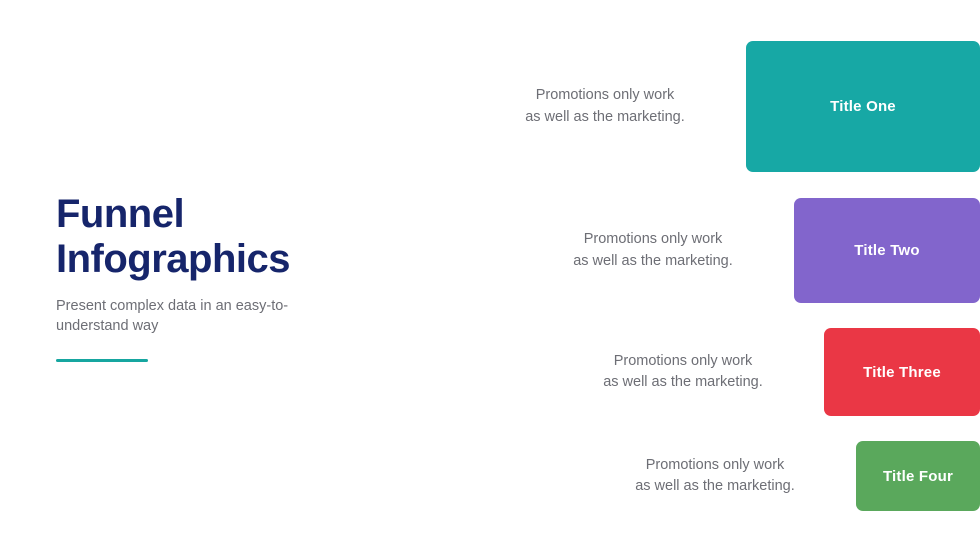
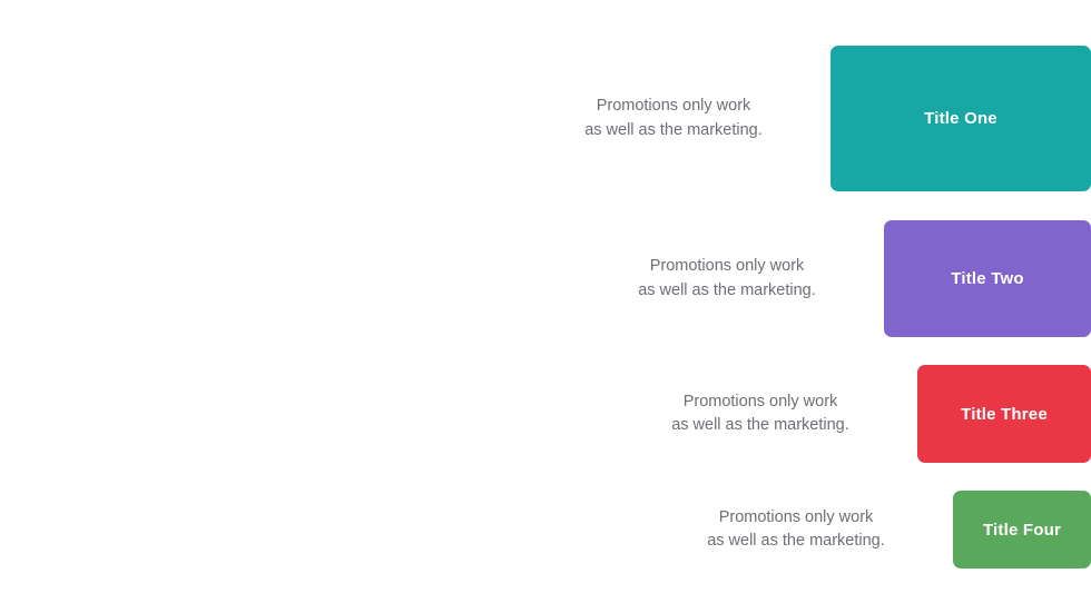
- Funnel
- Infographics
- Present complex data in an easy-to-understand way
  Promotions only work
  as well as the marketing.
  Title One
  Promotions only work
  as well as the marketing.
  Title Two
  Promotions only work
  as well as the marketing.
  Title Three
  Promotions only work
  as well as the marketing.
  Title Four
